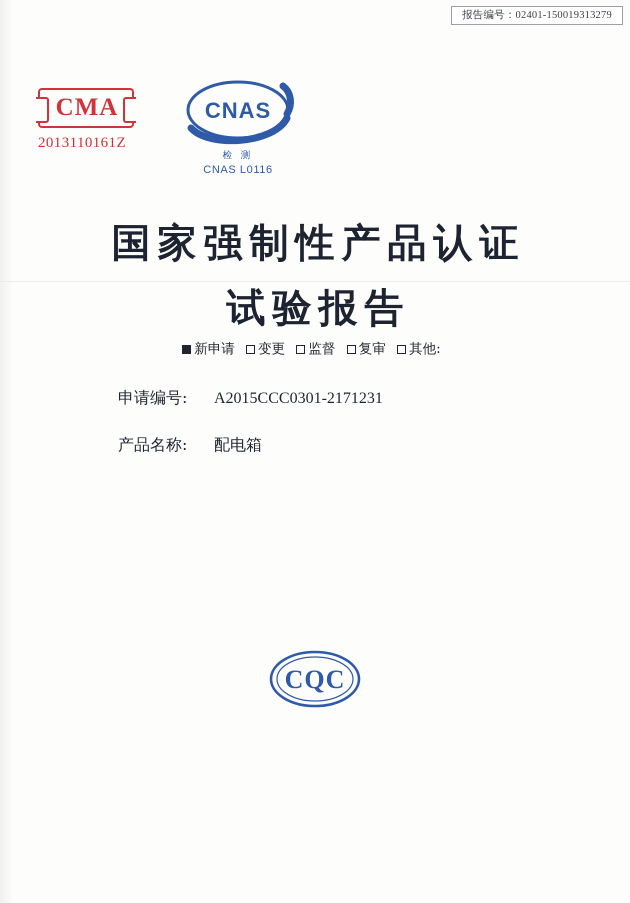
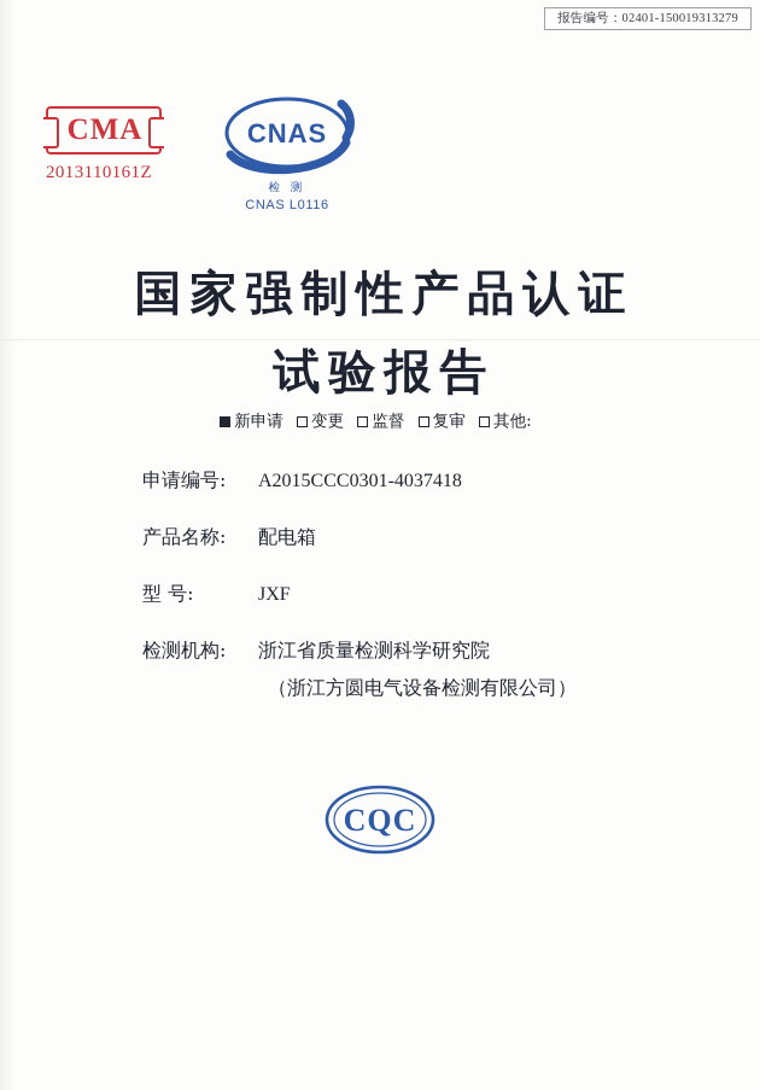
  报告编号：02401-150019313279
  CMA
  2013110161Z
  CNAS
  检 测
  CNAS L0116
  国家强制性产品认证
  试验报告
  新申请 变更 监督 复审 其他:
  申请编号:
- A2015CCC0301-2171231
+ A2015CCC0301-4037418
  产品名称:
  配电箱
+ 型 号:
+ JXF
+ 检测机构:
+ 浙江省质量检测科学研究院
+ （浙江方圆电气设备检测有限公司）
  CQC
